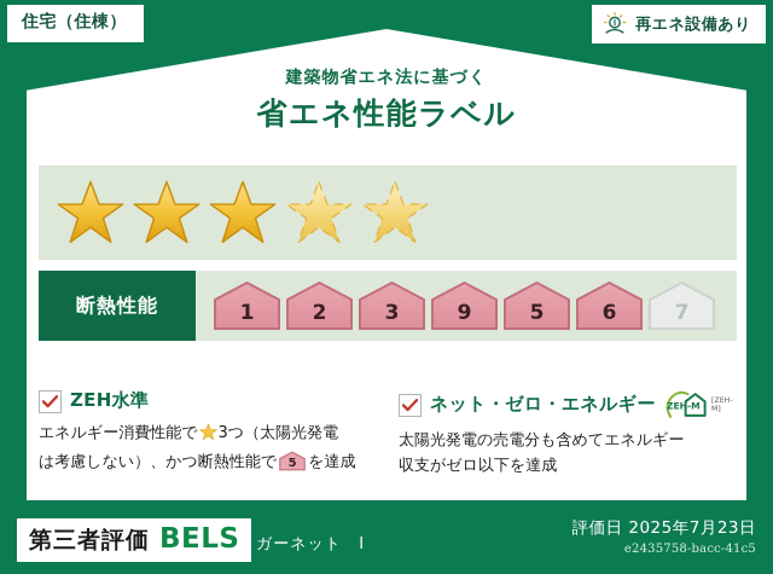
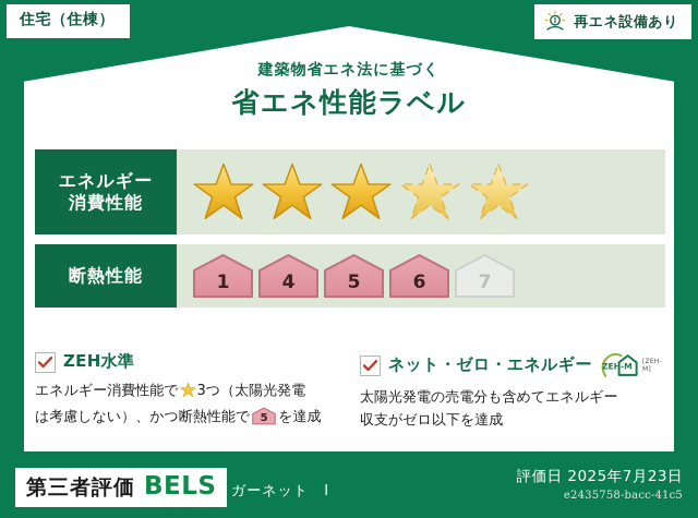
  住宅（住棟）
  再エネ設備あり
  建築物省エネ法に基づく
  省エネ性能ラベル
+ エネルギー
+ 消費性能
  断熱性能
  1
- 2
- 3
- 9
+ 4
  5
  6
  7
  ZEH水準
  エネルギー消費性能で 3つ（太陽光発電
  は考慮しない）、かつ断熱性能で
  5
  を達成
  ネット・ゼロ・エネルギー
  ZEH-M
  太陽光発電の売電分も含めてエネルギー
  収支がゼロ以下を達成
  第三者評価
  BELS
  ガーネット Ⅰ
  評価日 2025年7月23日
  e2435758-bacc-41c5
